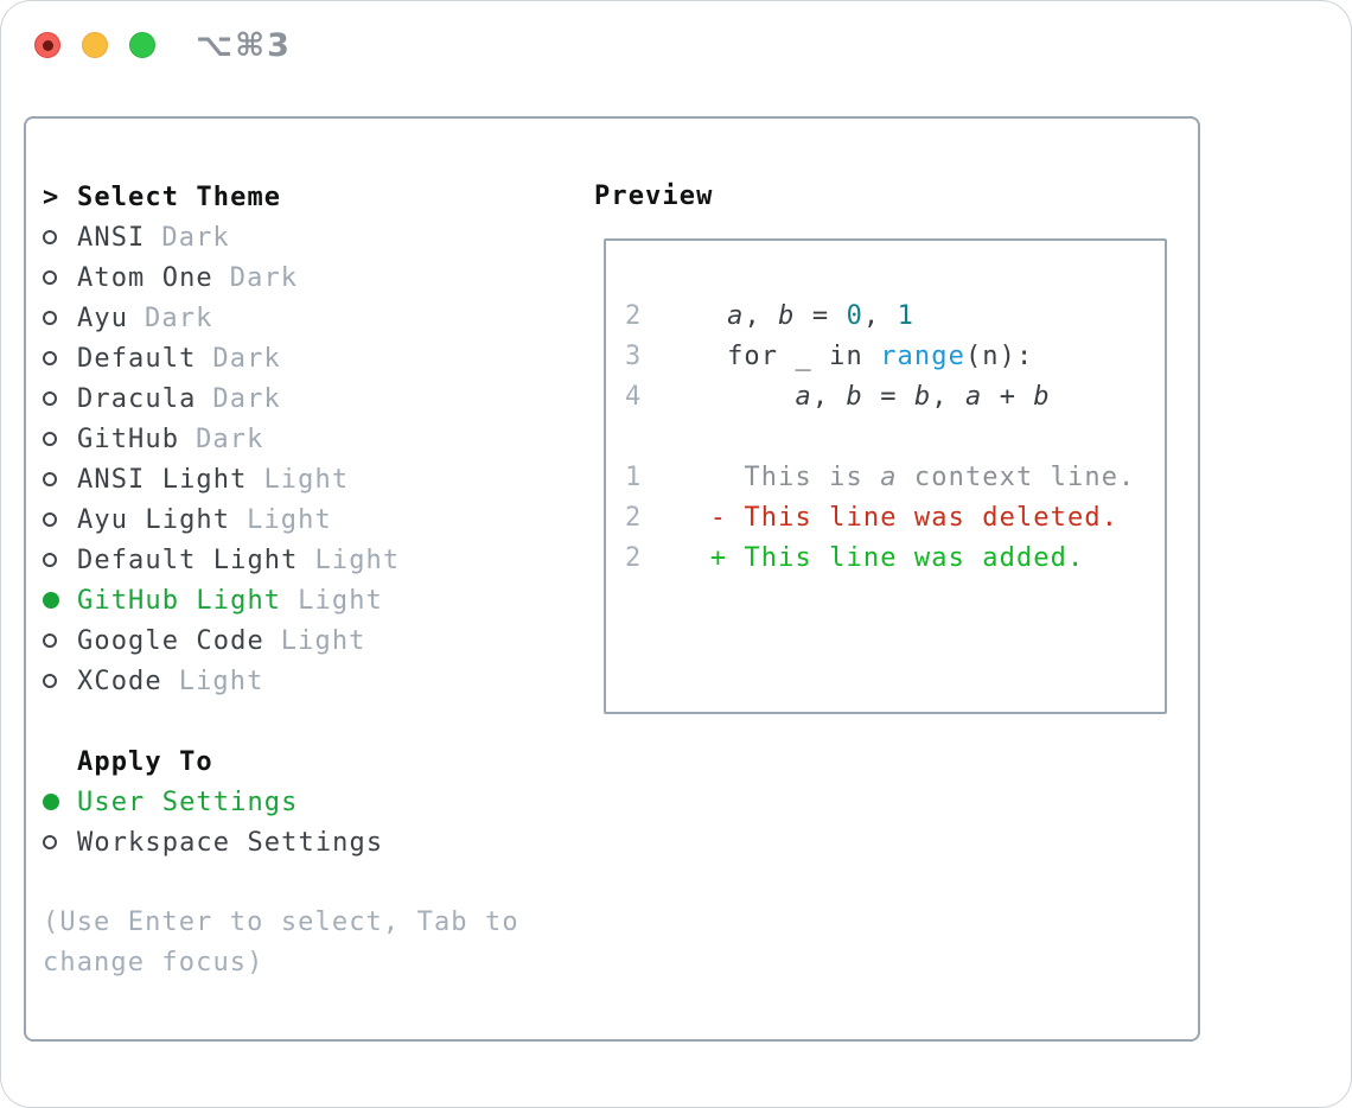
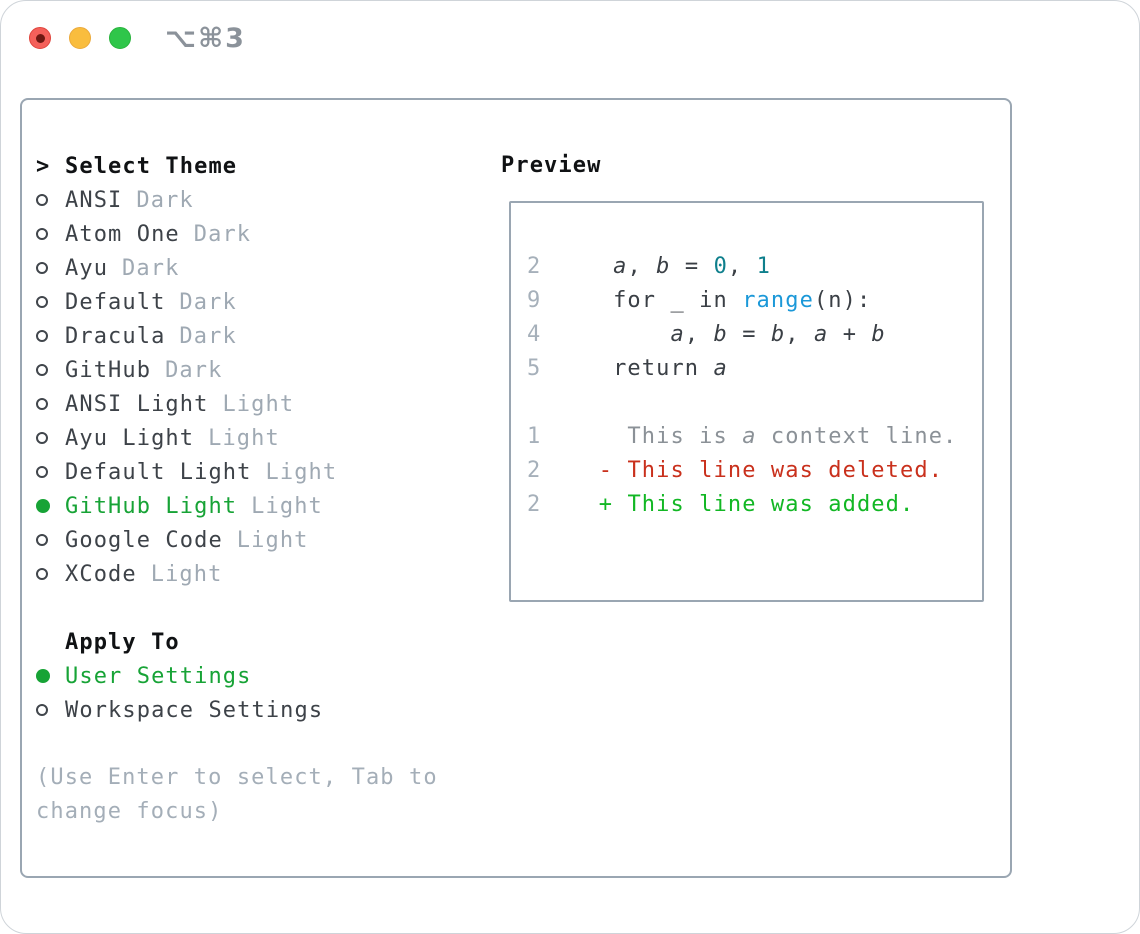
  ⌥⌘3
  >
  Select Theme
  ANSI
  Dark
  Atom One
  Dark
  Ayu
  Dark
  Default
  Dark
  Dracula
  Dark
  GitHub
  Dark
  ANSI Light
  Light
  Ayu Light
  Light
  Default Light
  Light
  GitHub Light
  Light
  Google Code
  Light
  XCode
  Light
  Apply To
  User Settings
  Workspace Settings
  (Use Enter to select, Tab to
  change focus)
  Preview
  2 a, b = 0, 1
- 3 for _ in range(n):
+ 9 for _ in range(n):
  4 a, b = b, a + b
+ 5 return a
  1 This is a context line.
  2 - This line was deleted.
  2 + This line was added.
